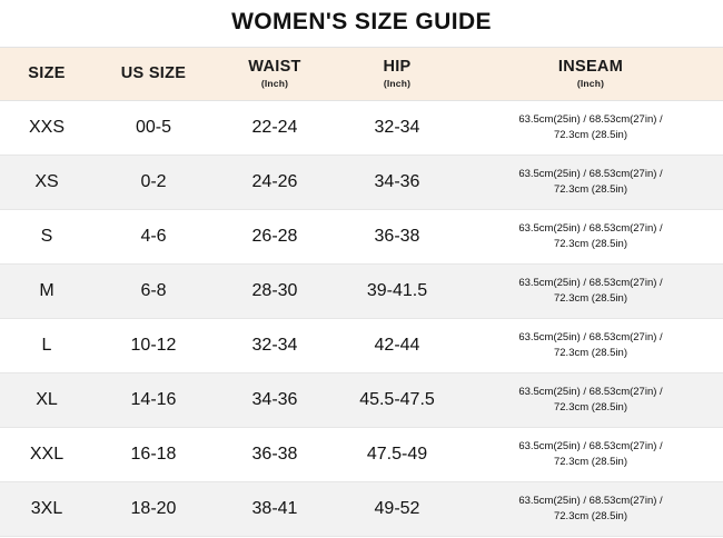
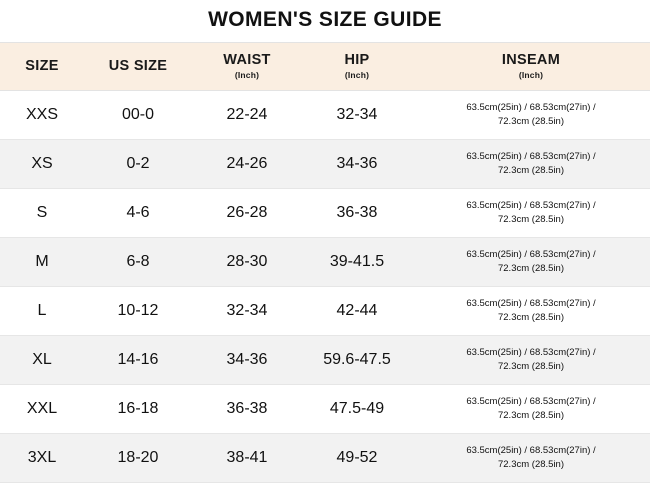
  WOMEN'S SIZE GUIDE
  SIZE	US SIZE	WAIST (Inch)	HIP (Inch)	INSEAM (Inch)
- XXS	00-5	22-24	32-34	63.5cm(25in) / 68.53cm(27in) / 72.3cm (28.5in)
+ XXS	00-0	22-24	32-34	63.5cm(25in) / 68.53cm(27in) / 72.3cm (28.5in)
  XS	0-2	24-26	34-36	63.5cm(25in) / 68.53cm(27in) / 72.3cm (28.5in)
  S	4-6	26-28	36-38	63.5cm(25in) / 68.53cm(27in) / 72.3cm (28.5in)
  M	6-8	28-30	39-41.5	63.5cm(25in) / 68.53cm(27in) / 72.3cm (28.5in)
  L	10-12	32-34	42-44	63.5cm(25in) / 68.53cm(27in) / 72.3cm (28.5in)
- XL	14-16	34-36	45.5-47.5	63.5cm(25in) / 68.53cm(27in) / 72.3cm (28.5in)
+ XL	14-16	34-36	59.6-47.5	63.5cm(25in) / 68.53cm(27in) / 72.3cm (28.5in)
  XXL	16-18	36-38	47.5-49	63.5cm(25in) / 68.53cm(27in) / 72.3cm (28.5in)
  3XL	18-20	38-41	49-52	63.5cm(25in) / 68.53cm(27in) / 72.3cm (28.5in)
